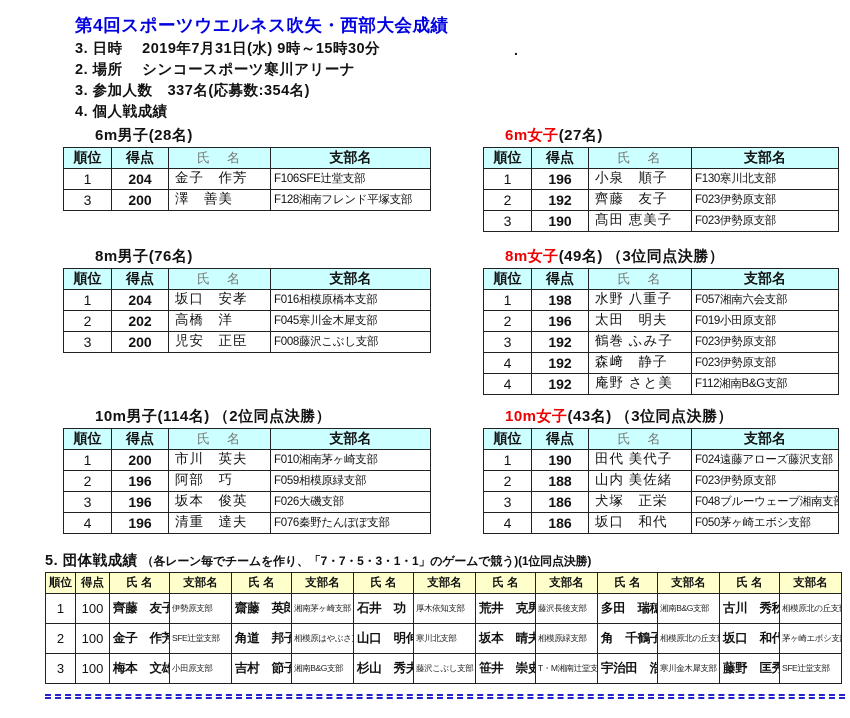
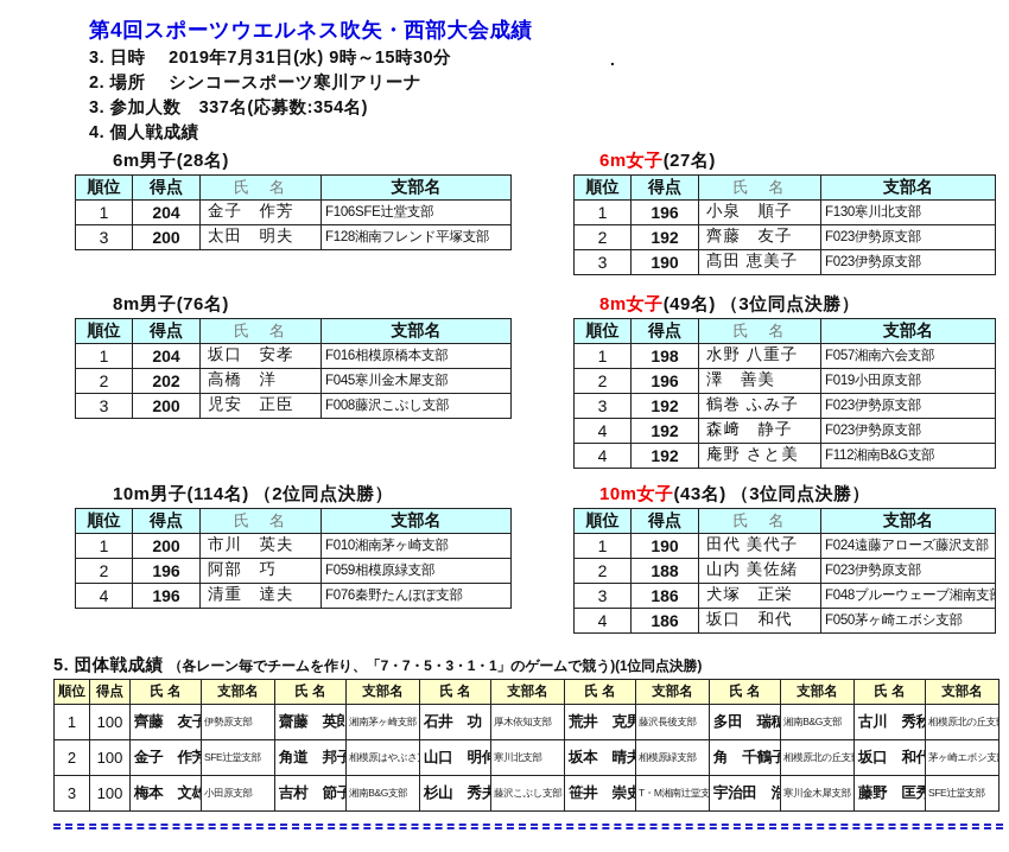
  第4回スポーツウエルネス吹矢・西部大会成績
  3. 日時 2019年7月31日(水) 9時～15時30分
  2. 場所 シンコースポーツ寒川アリーナ
  3. 参加人数 337名(応募数:354名)
  4. 個人戦成績
  .
  6m男子(28名)
  順位	得点	氏 名	支部名
  1	204	金子 作芳	F106SFE辻堂支部
- 3	200	澤 善美	F128湘南フレンド平塚支部
+ 3	200	太田 明夫	F128湘南フレンド平塚支部
  6m女子(27名)
  順位	得点	氏 名	支部名
  1	196	小泉 順子	F130寒川北支部
  2	192	齊藤 友子	F023伊勢原支部
  3	190	髙田 恵美子	F023伊勢原支部
  8m男子(76名)
  順位	得点	氏 名	支部名
  1	204	坂口 安孝	F016相模原橋本支部
  2	202	高橋 洋	F045寒川金木犀支部
  3	200	児安 正臣	F008藤沢こぶし支部
  8m女子(49名) （3位同点決勝）
  順位	得点	氏 名	支部名
  1	198	水野 八重子	F057湘南六会支部
- 2	196	太田 明夫	F019小田原支部
+ 2	196	澤 善美	F019小田原支部
  3	192	鶴巻 ふみ子	F023伊勢原支部
  4	192	森﨑 静子	F023伊勢原支部
  4	192	庵野 さと美	F112湘南B&G支部
  10m男子(114名) （2位同点決勝）
  順位	得点	氏 名	支部名
  1	200	市川 英夫	F010湘南茅ヶ崎支部
  2	196	阿部 巧	F059相模原緑支部
- 3	196	坂本 俊英	F026大磯支部
  4	196	清重 達夫	F076秦野たんぽぽ支部
  10m女子(43名) （3位同点決勝）
  順位	得点	氏 名	支部名
  1	190	田代 美代子	F024遠藤アローズ藤沢支部
  2	188	山内 美佐緒	F023伊勢原支部
  3	186	犬塚 正栄	F048ブルーウェーブ湘南支
  4	186	坂口 和代	F050茅ヶ崎エボシ支部
  5. 団体戦成績 （各レーン毎でチームを作り、「7・7・5・3・1・1」のゲームで競う)(1位同点決勝)
  順位	得点	氏 名	支部名	氏 名	支部名	氏 名	支部名	氏 名	支部名	氏 名	支部名	氏 名	支部名
  1	100	齊藤 友子	伊勢原支部	齋藤 英郎	湘南茅ヶ崎支部	石井 功	厚木依知支部	荒井 克男	藤沢長後支部	多田 瑞穂	湘南B&G支部	古川 秀秋	相模原北の丘支
  2	100	金子 作芳	SFE辻堂支部	角道 邦子	相模原はやぶさ	山口 明伸	寒川北支部	坂本 晴夫	相模原緑支部	角 千鶴子	相模原北の丘支	坂口 和代	茅ヶ崎エボシ支
  3	100	梅本 文雄	小田原支部	吉村 節子	湘南B&G支部	杉山 秀夫	藤沢こぶし支部	笹井 崇史	T・M湘南辻堂支	宇治田 浩	寒川金木犀支部	藤野 匡秀	SFE辻堂支部
